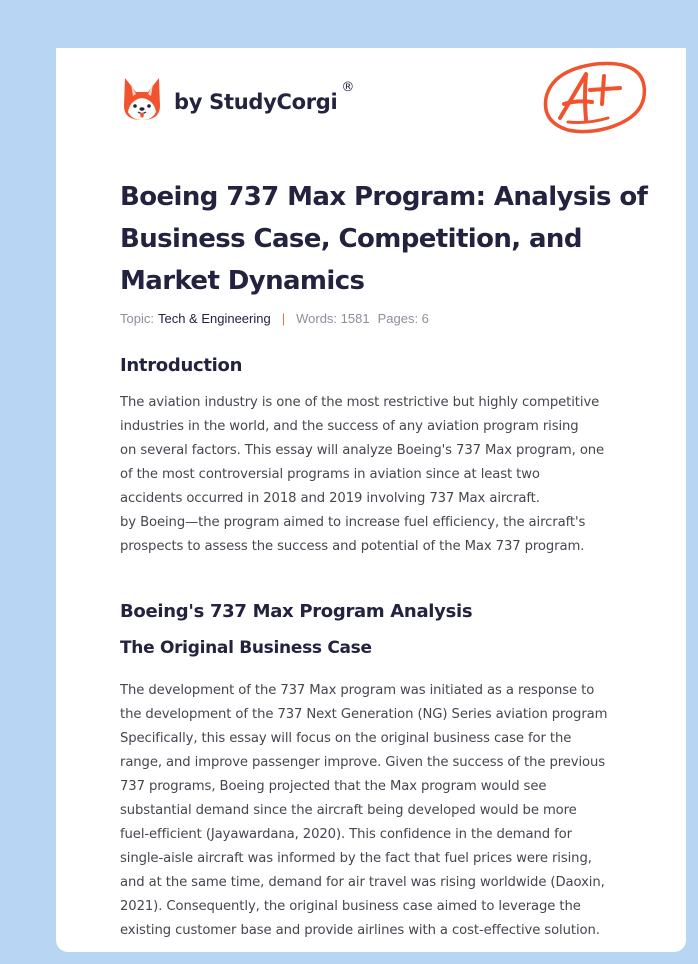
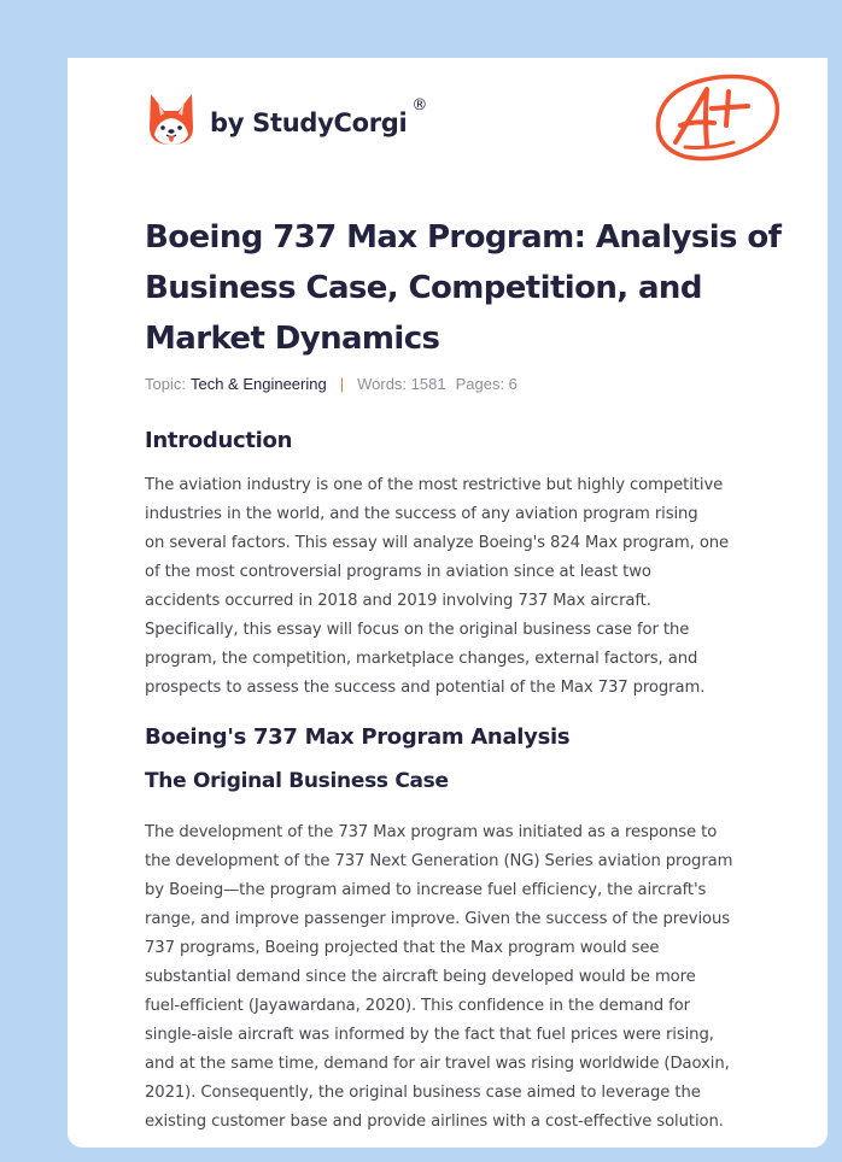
  by StudyCorgi
  ®
  Boeing 737 Max Program: Analysis of Business Case, Competition, and Market Dynamics
  Topic:
  Tech & Engineering
  |
  Words: 1581
  Pages: 6
  Introduction
  The aviation industry is one of the most restrictive but highly competitive
  industries in the world, and the success of any aviation program rising
- on several factors. This essay will analyze Boeing's 737 Max program, one
+ on several factors. This essay will analyze Boeing's 824 Max program, one
  of the most controversial programs in aviation since at least two
  accidents occurred in 2018 and 2019 involving 737 Max aircraft.
- by Boeing—the program aimed to increase fuel efficiency, the aircraft's
+ Specifically, this essay will focus on the original business case for the
+ program, the competition, marketplace changes, external factors, and
  prospects to assess the success and potential of the Max 737 program.
  Boeing's 737 Max Program Analysis
  The Original Business Case
  The development of the 737 Max program was initiated as a response to
  the development of the 737 Next Generation (NG) Series aviation program
- Specifically, this essay will focus on the original business case for the
+ by Boeing—the program aimed to increase fuel efficiency, the aircraft's
  range, and improve passenger improve. Given the success of the previous
  737 programs, Boeing projected that the Max program would see
  substantial demand since the aircraft being developed would be more
  fuel-efficient (Jayawardana, 2020). This confidence in the demand for
  single-aisle aircraft was informed by the fact that fuel prices were rising,
  and at the same time, demand for air travel was rising worldwide (Daoxin,
  2021). Consequently, the original business case aimed to leverage the
  existing customer base and provide airlines with a cost-effective solution.
